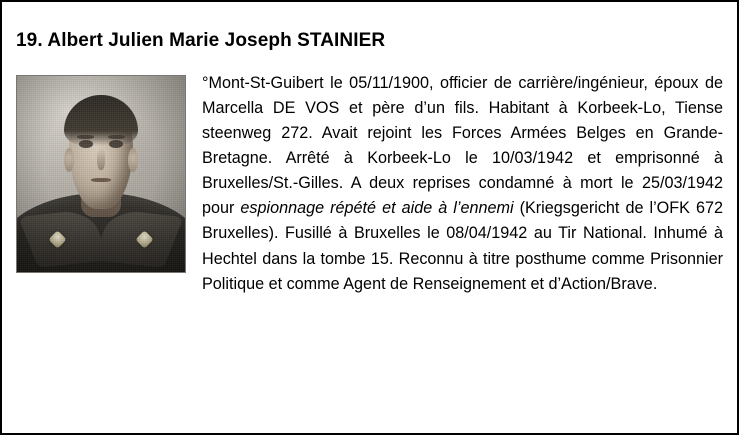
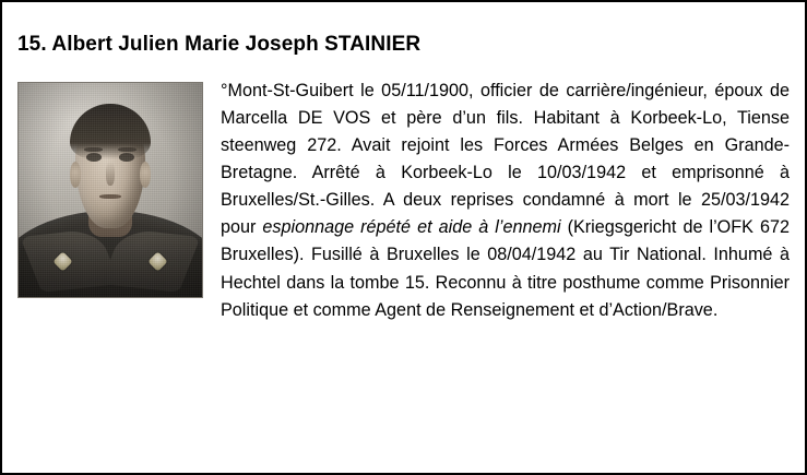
- 19. Albert Julien Marie Joseph STAINIER
+ 15. Albert Julien Marie Joseph STAINIER
  °Mont-St-Guibert le 05/11/1900, officier de carrière/ingénieur, époux de Marcella DE VOS et père d’un fils. Habitant à Korbeek-Lo, Tiense steenweg 272. Avait rejoint les Forces Armées Belges en Grande-Bretagne. Arrêté à Korbeek-Lo le 10/03/1942 et emprisonné à Bruxelles/St.-Gilles. A deux reprises condamné à mort le 25/03/1942 pour espionnage répété et aide à l’ennemi (Kriegsgericht de l’OFK 672 Bruxelles). Fusillé à Bruxelles le 08/04/1942 au Tir National. Inhumé à Hechtel dans la tombe 15. Reconnu à titre posthume comme Prisonnier Politique et comme Agent de Renseignement et d’Action/Brave.
